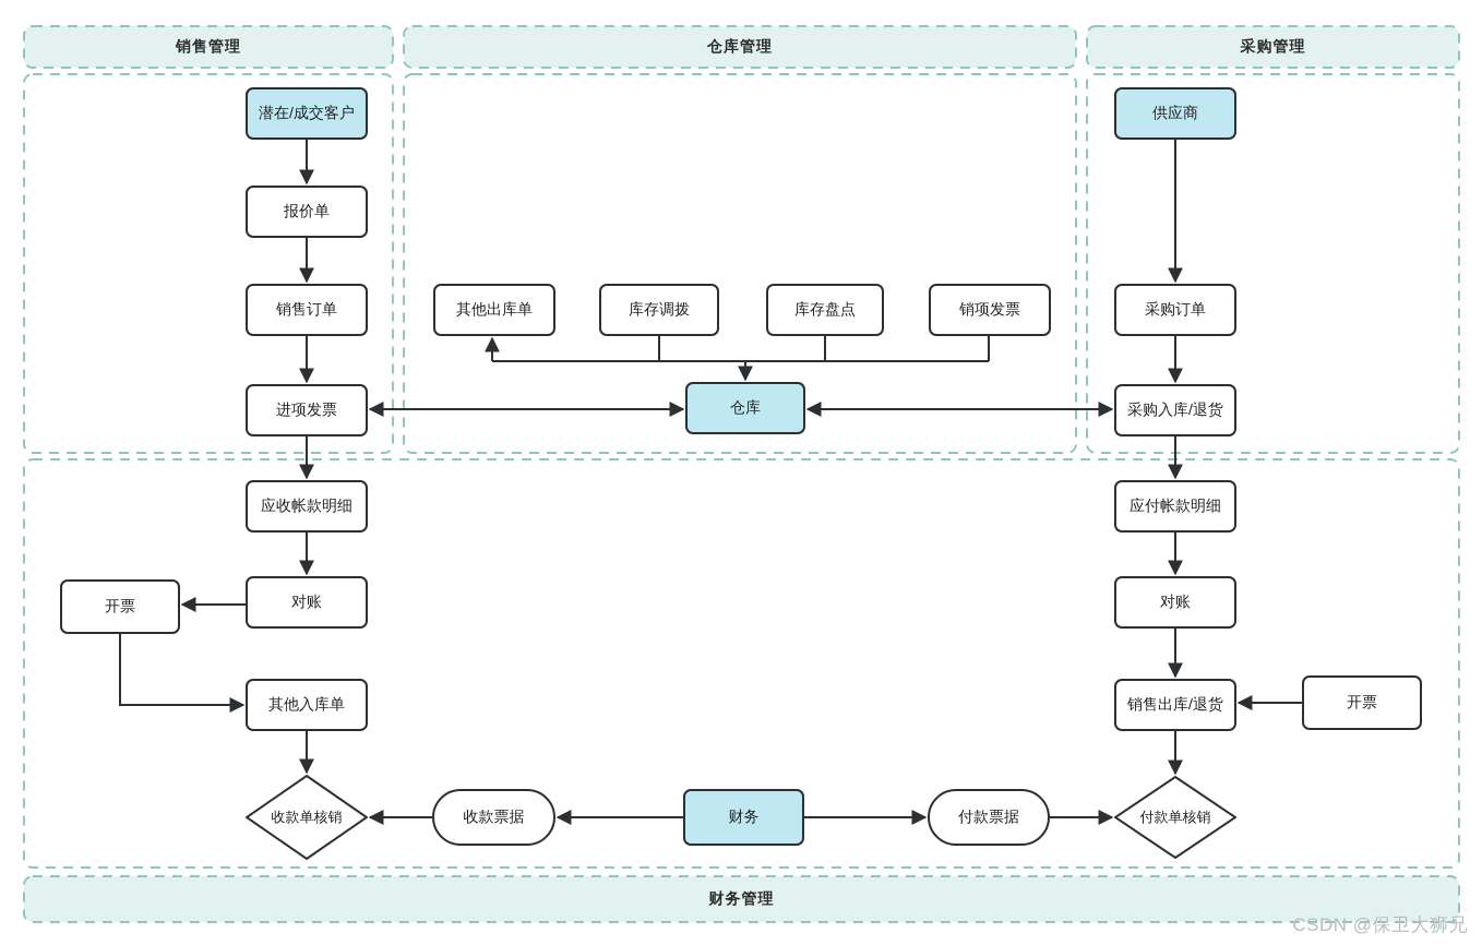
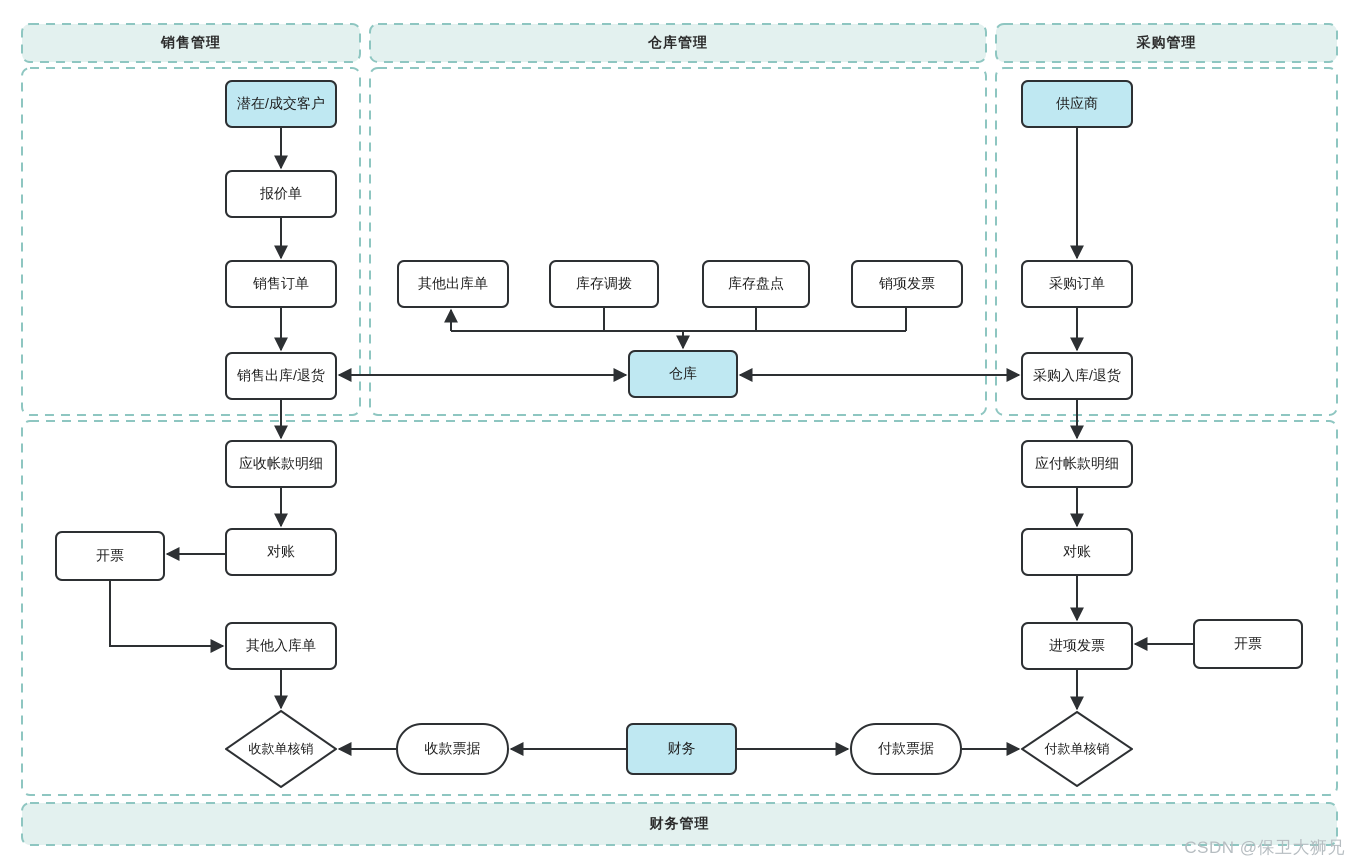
  销售管理
  仓库管理
  采购管理
  财务管理
  潜在/成交客户
  报价单
  销售订单
- 进项发票
+ 销售出库/退货
  应收帐款明细
  对账
  开票
  其他入库单
  收款单核销
  其他出库单
  库存调拨
  库存盘点
  销项发票
  仓库
  供应商
  采购订单
  采购入库/退货
  应付帐款明细
  对账
- 销售出库/退货
+ 进项发票
  开票
  付款单核销
  收款票据
  财务
  付款票据
  CSDN @保卫大狮兄
